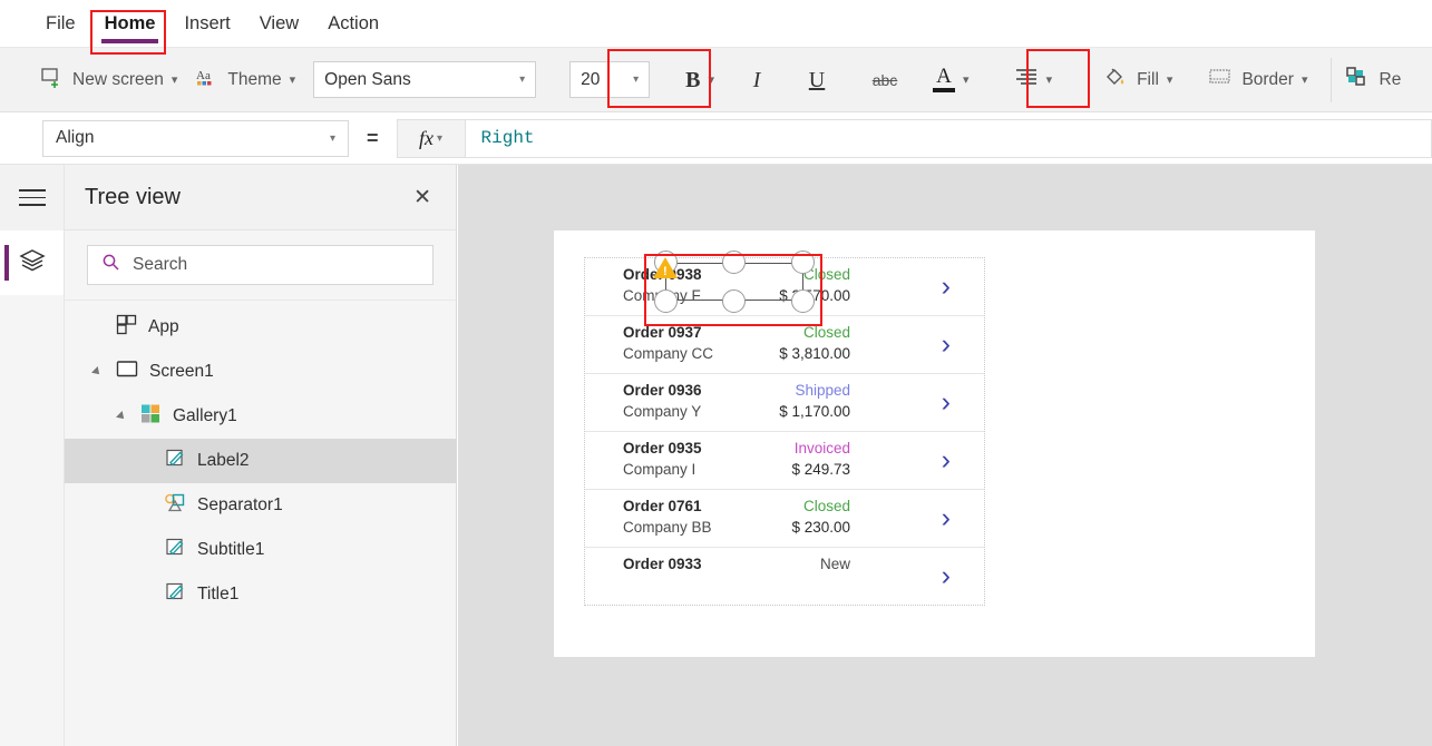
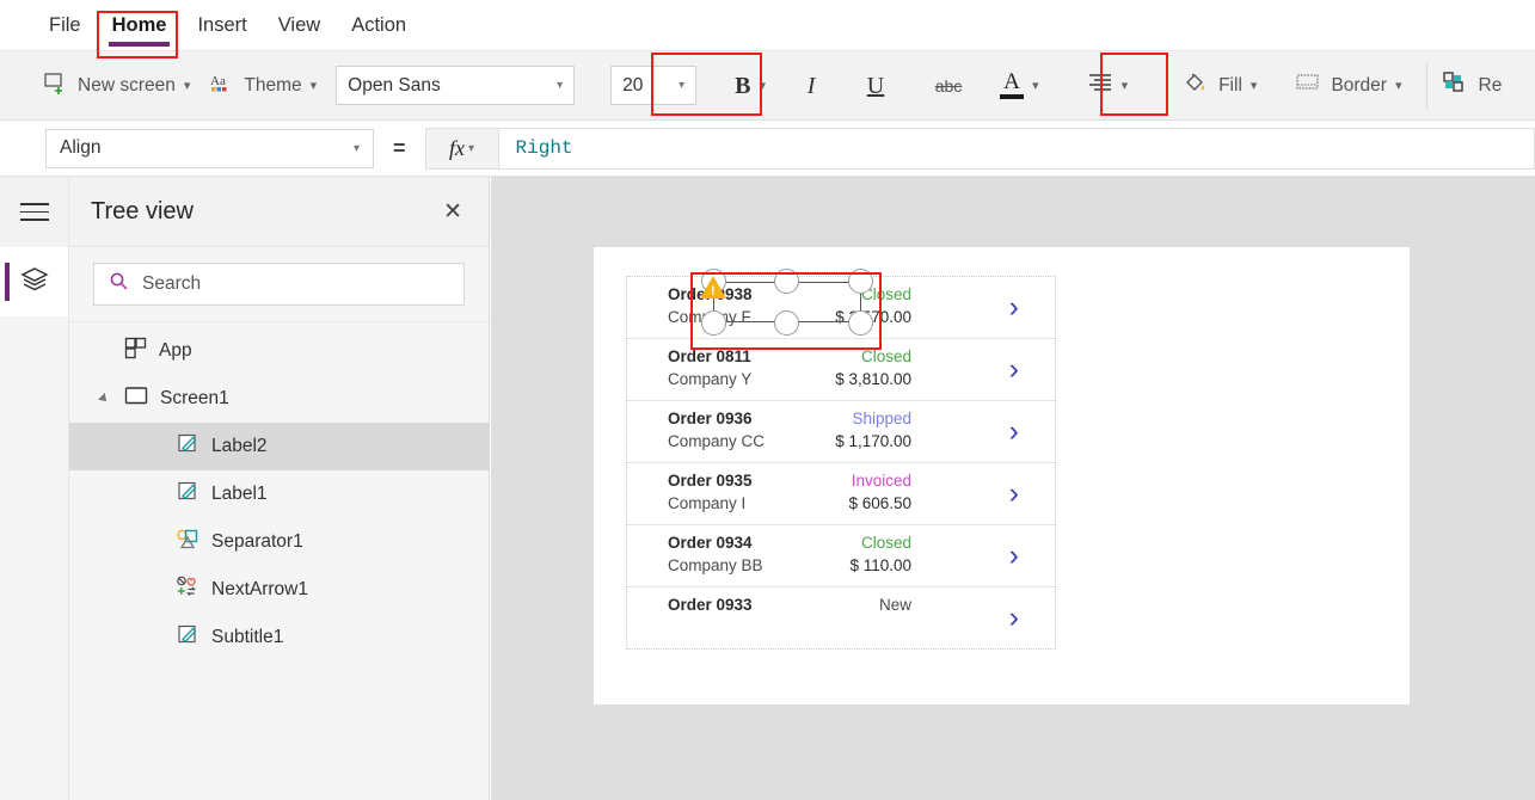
  File
  Home
  Insert
  View
  Action
  New screen
  ▾
  Aa
  Theme
  ▾
  Open Sans
  ▾
  20
  ▾
  B
  ▾
  I
  U
  abc
  A
  ▾
  ▾
  Fill
  ▾
  Border
  ▾
  Re
  Align
  ▾
  =
  fx
  ▾
  Right
  Tree view
  ✕
  Search
  App
  Screen1
- Gallery1
  Label2
+ Label1
  Separator1
+ NextArrow1
  Subtitle1
- Title1
  Order 0938
  Closed
  ›
- Order 0937
+ Order 0811
- Company CC
+ Company Y
  Closed
  $ 3,810.00
  ›
  Order 0936
- Company Y
+ Company CC
  Shipped
  $ 1,170.00
  ›
  Order 0935
  Company I
  Invoiced
- $ 249.73
+ $ 606.50
  ›
- Order 0761
+ Order 0934
  Company BB
  Closed
- $ 230.00
+ $ 110.00
  ›
  Order 0933
  New
  ›
  !
